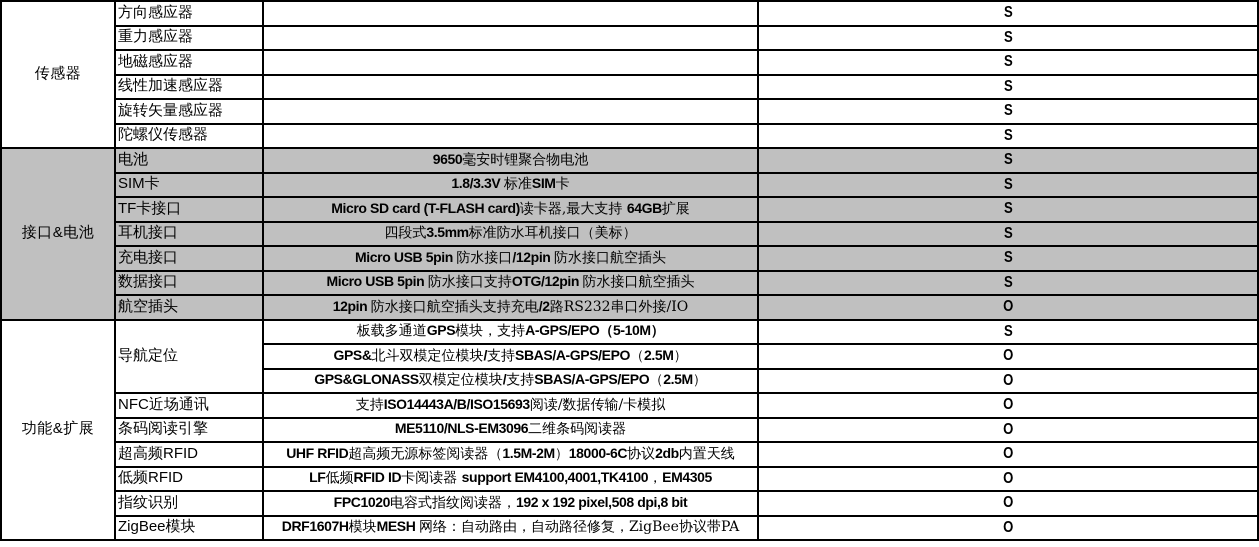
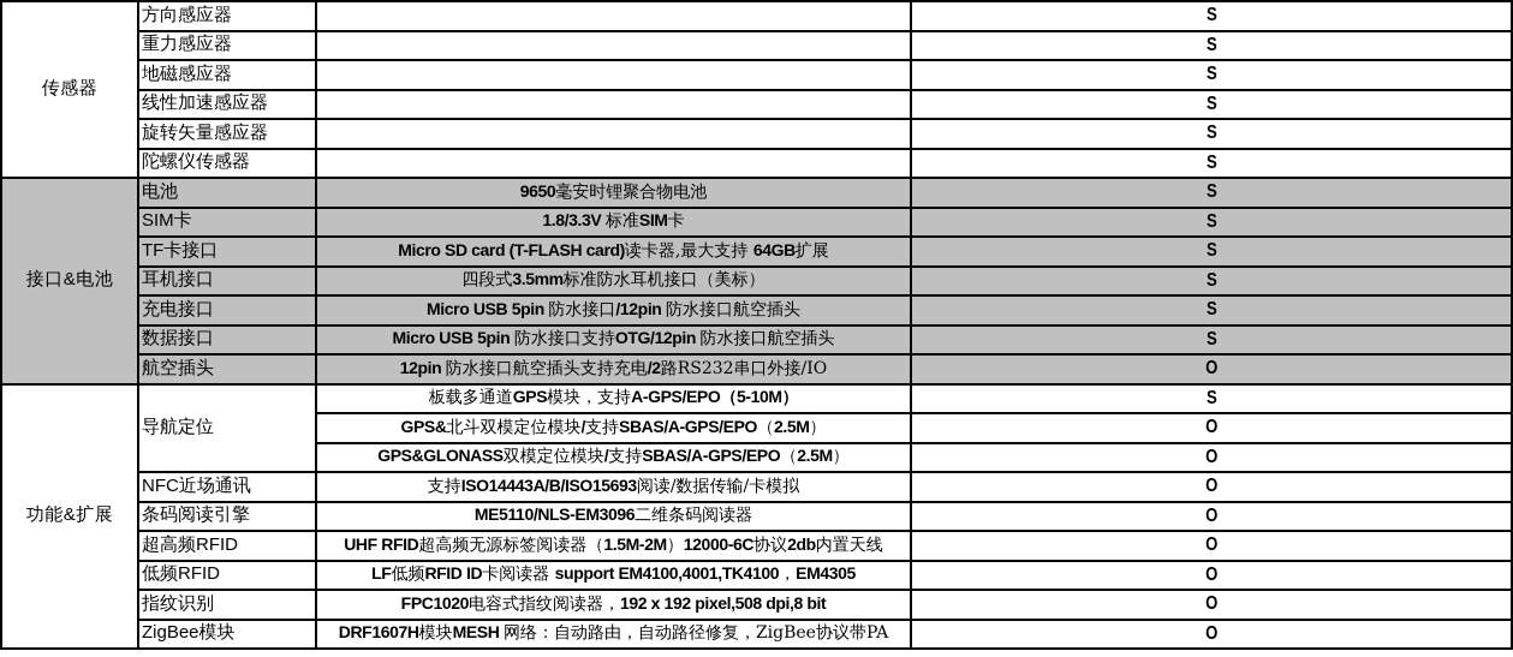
  传感器	方向感应器		S
  重力感应器		S
  地磁感应器		S
  线性加速感应器		S
  旋转矢量感应器		S
  陀螺仪传感器		S
  接口&电池	电池	9650毫安时锂聚合物电池	S
  SIM卡	1.8/3.3V 标准SIM卡	S
  TF卡接口	Micro SD card (T-FLASH card)读卡器,最大支持 64GB扩展	S
  耳机接口	四段式3.5mm标准防水耳机接口（美标）	S
  充电接口	Micro USB 5pin 防水接口/12pin 防水接口航空插头	S
  数据接口	Micro USB 5pin 防水接口支持OTG/12pin 防水接口航空插头	S
  航空插头	12pin 防水接口航空插头支持充电/2路RS232串口外接/IO	O
  功能&扩展	导航定位	板载多通道GPS模块，支持A-GPS/EPO（5-10M）	S
  GPS&北斗双模定位模块/支持SBAS/A-GPS/EPO（2.5M）	O
  GPS&GLONASS双模定位模块/支持SBAS/A-GPS/EPO（2.5M）	O
  NFC近场通讯	支持ISO14443A/B/ISO15693阅读/数据传输/卡模拟	O
  条码阅读引擎	ME5110/NLS-EM3096二维条码阅读器	O
- 超高频RFID	UHF RFID超高频无源标签阅读器（1.5M-2M）18000-6C协议2db内置天线	O
+ 超高频RFID	UHF RFID超高频无源标签阅读器（1.5M-2M）12000-6C协议2db内置天线	O
  低频RFID	LF低频RFID ID卡阅读器 support EM4100,4001,TK4100，EM4305	O
  指纹识别	FPC1020电容式指纹阅读器，192 x 192 pixel,508 dpi,8 bit	O
  ZigBee模块	DRF1607H模块MESH 网络：自动路由，自动路径修复，ZigBee协议带PA	O
